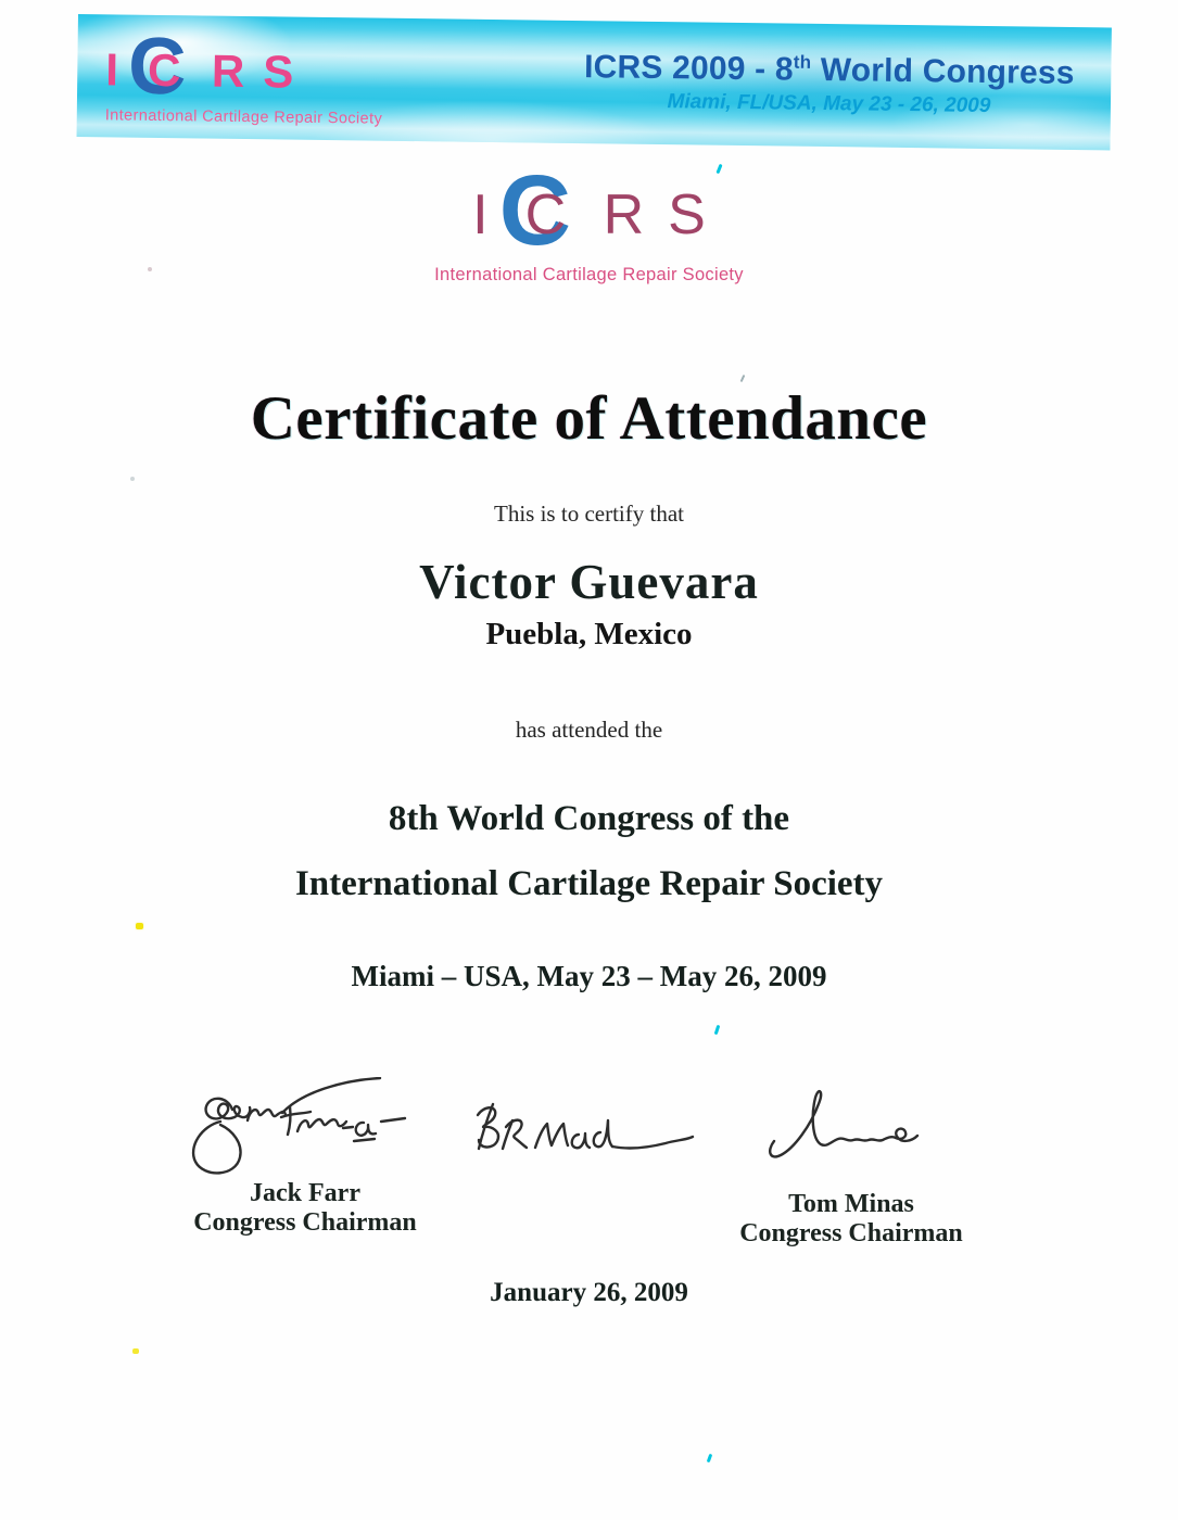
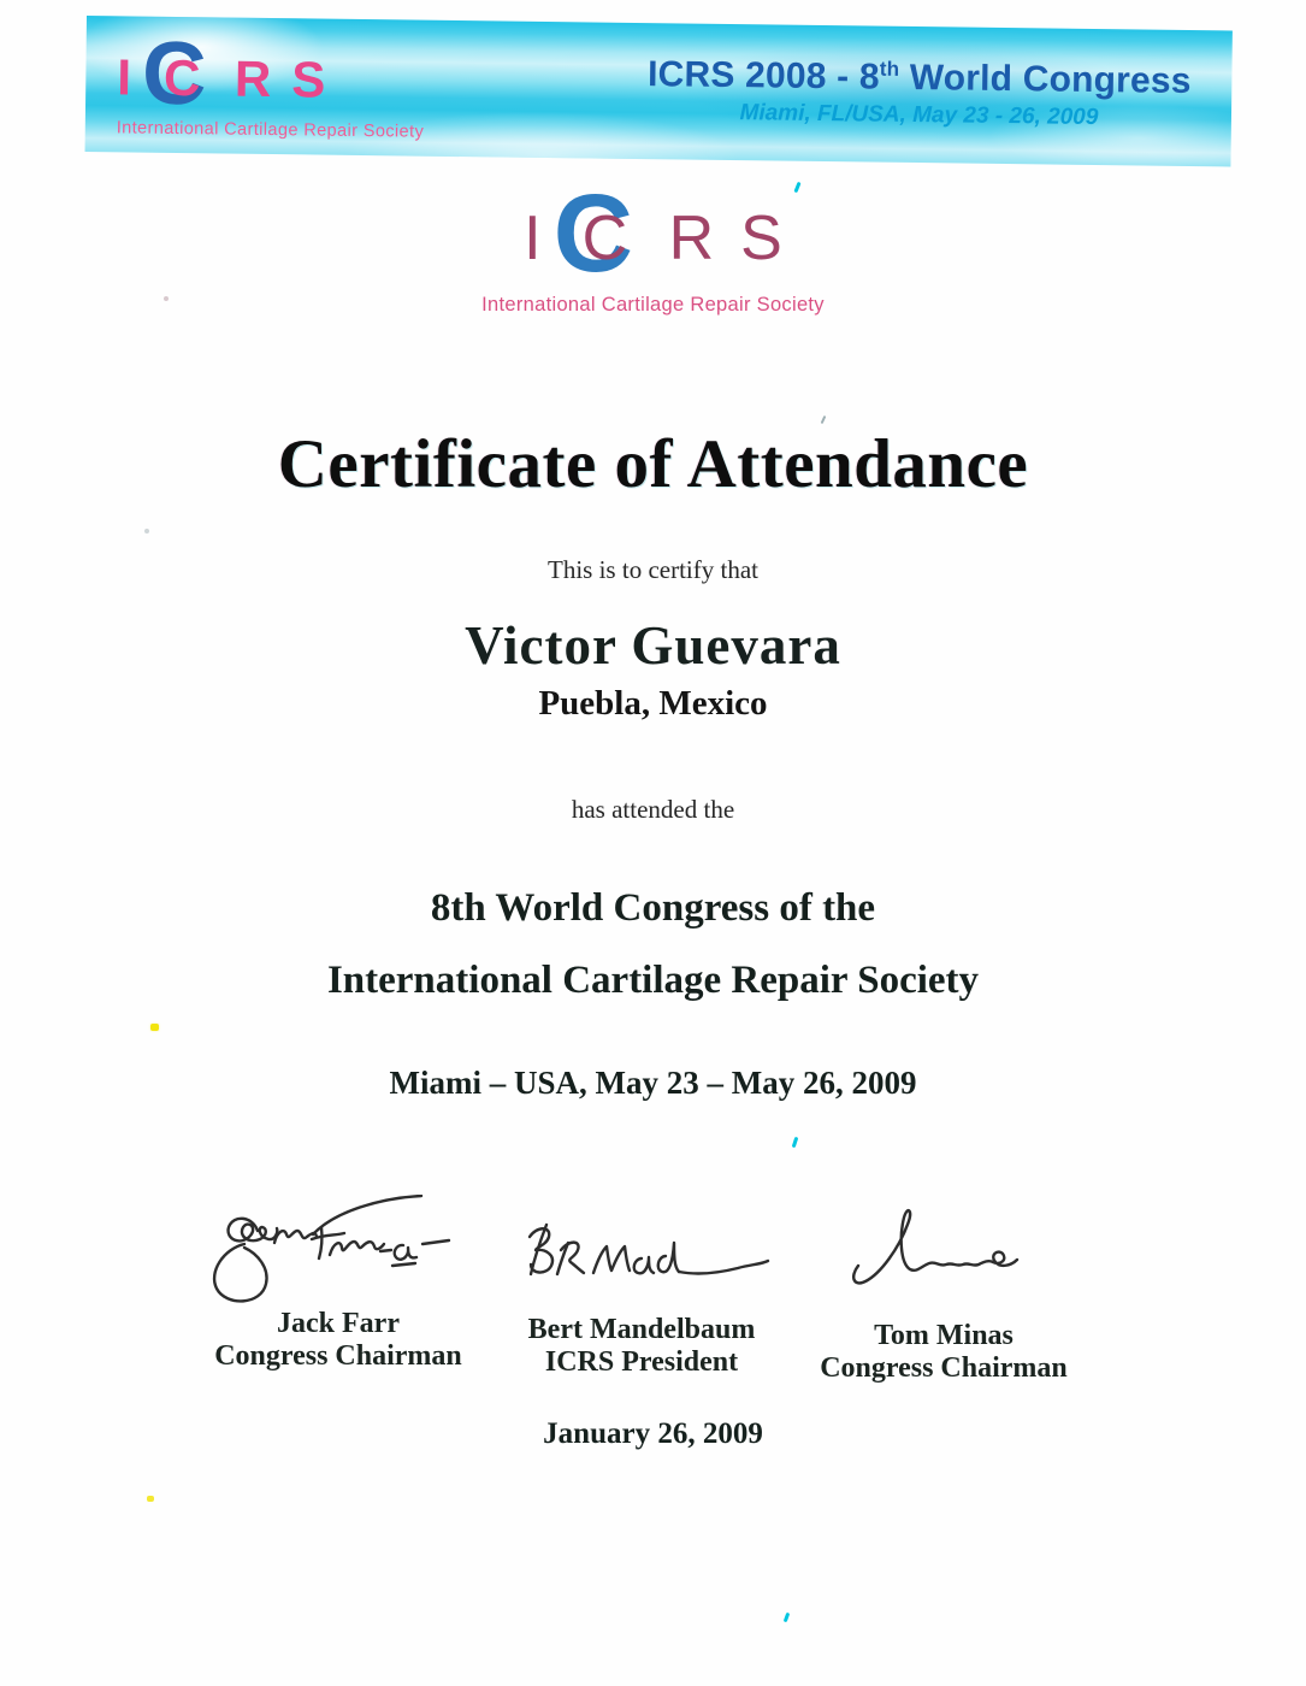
  I
  C
  C
  R
  S
  International Cartilage Repair Society
- ICRS 2009 - 8th World Congress
+ ICRS 2008 - 8th World Congress
  Miami, FL/USA, May 23 - 26, 2009
  I
  C
  C
  R
  S
  International Cartilage Repair Society
  Certificate of Attendance
  This is to certify that
  Victor Guevara
  Puebla, Mexico
  has attended the
  8th World Congress of the
  International Cartilage Repair Society
  Miami – USA, May 23 – May 26, 2009
  Jack Farr
  Congress Chairman
+ Bert Mandelbaum
+ ICRS President
  Tom Minas
  Congress Chairman
  January 26, 2009
